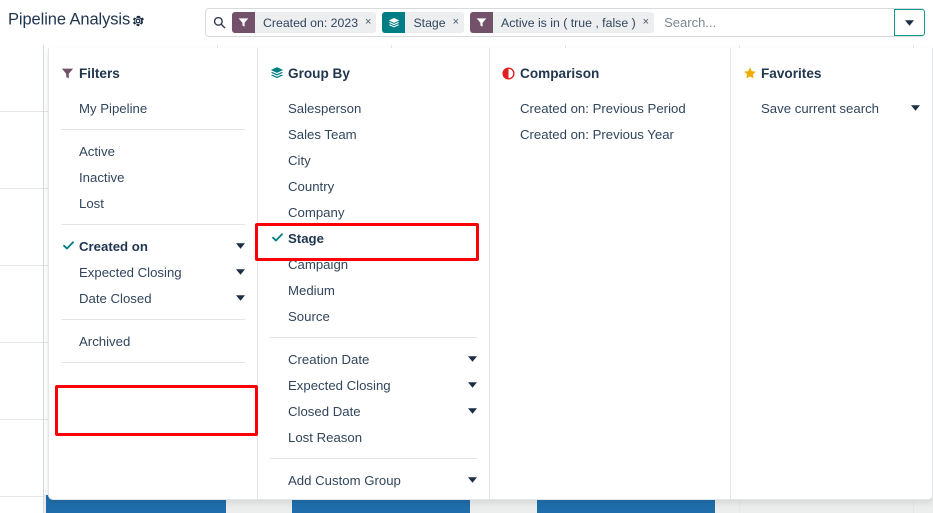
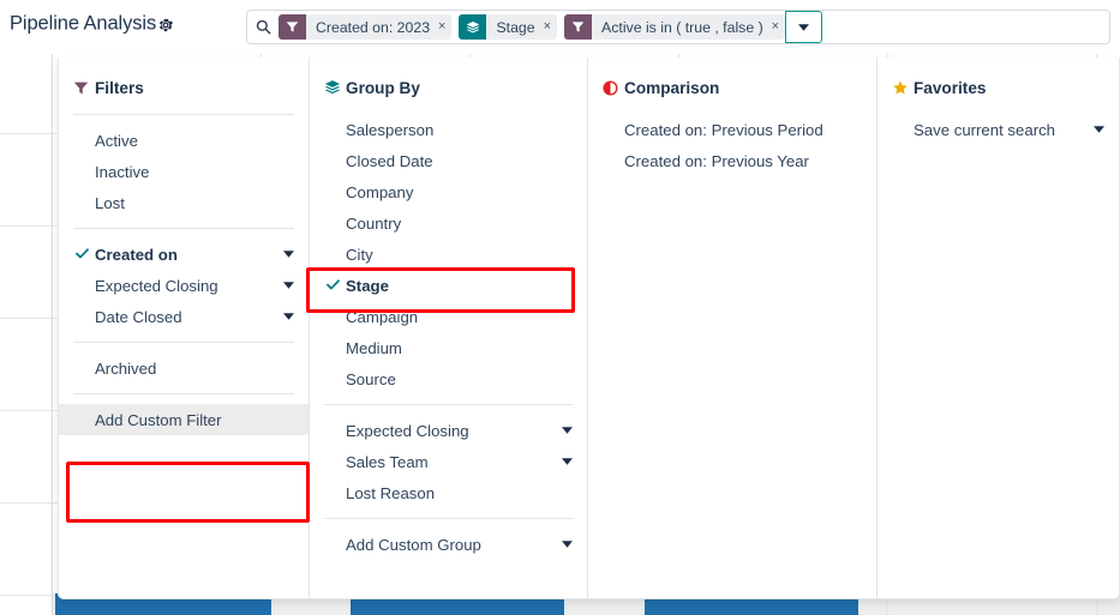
  Pipeline Analysis
  Created on: 2023
  ×
  Stage
  ×
  Active is in ( true , false )
  ×
- Search...
  Filters
- My Pipeline
  Active
  Inactive
  Lost
  Created on
  Expected Closing
  Date Closed
  Archived
+ Add Custom Filter
  Group By
  Salesperson
- Sales Team
+ Closed Date
- City
+ Company
  Country
- Company
+ City
  Stage
  Campaign
  Medium
  Source
- Creation Date
  Expected Closing
- Closed Date
+ Sales Team
  Lost Reason
  Add Custom Group
  Comparison
  Created on: Previous Period
  Created on: Previous Year
  Favorites
  Save current search
